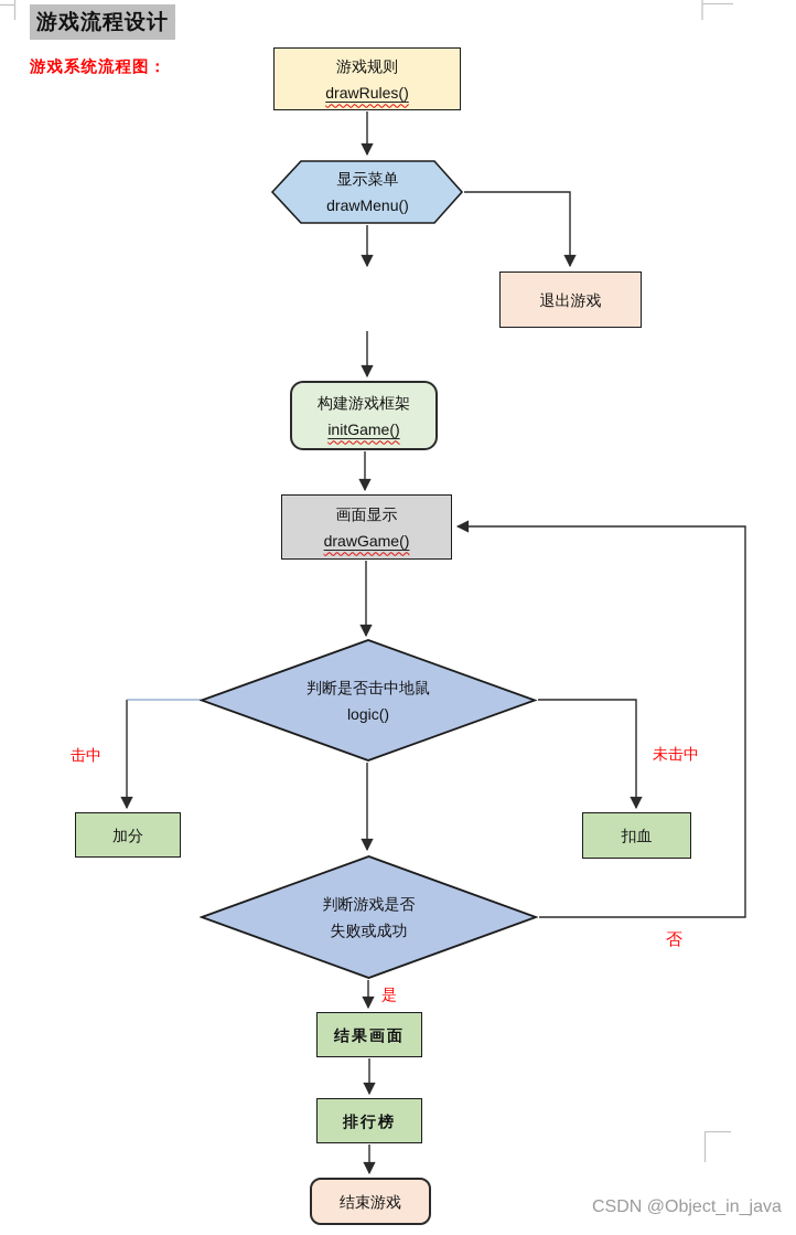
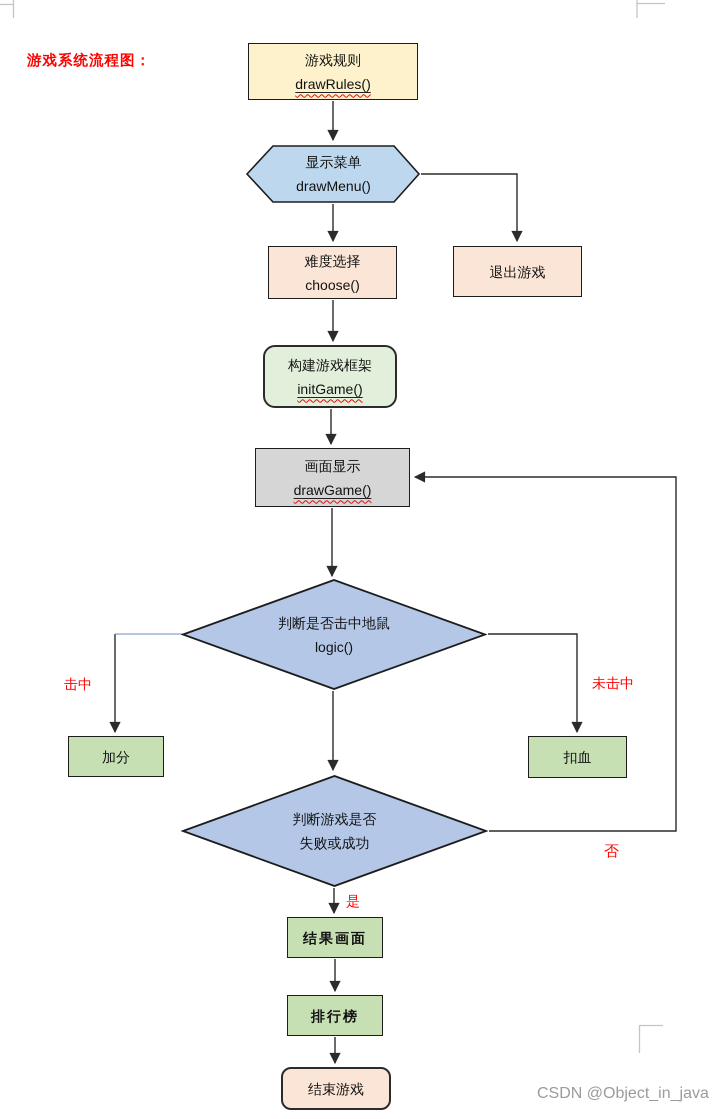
- 游戏流程设计
  游戏系统流程图：
  游戏规则
  drawRules()
  显示菜单
  drawMenu()
+ 难度选择
+ choose()
  退出游戏
  构建游戏框架
  initGame()
  画面显示
  drawGame()
  判断是否击中地鼠
  logic()
  加分
  扣血
  判断游戏是否
  失败或成功
  结果画面
  排行榜
  结束游戏
  击中
  未击中
  是
  否
  CSDN @Object_in_java
